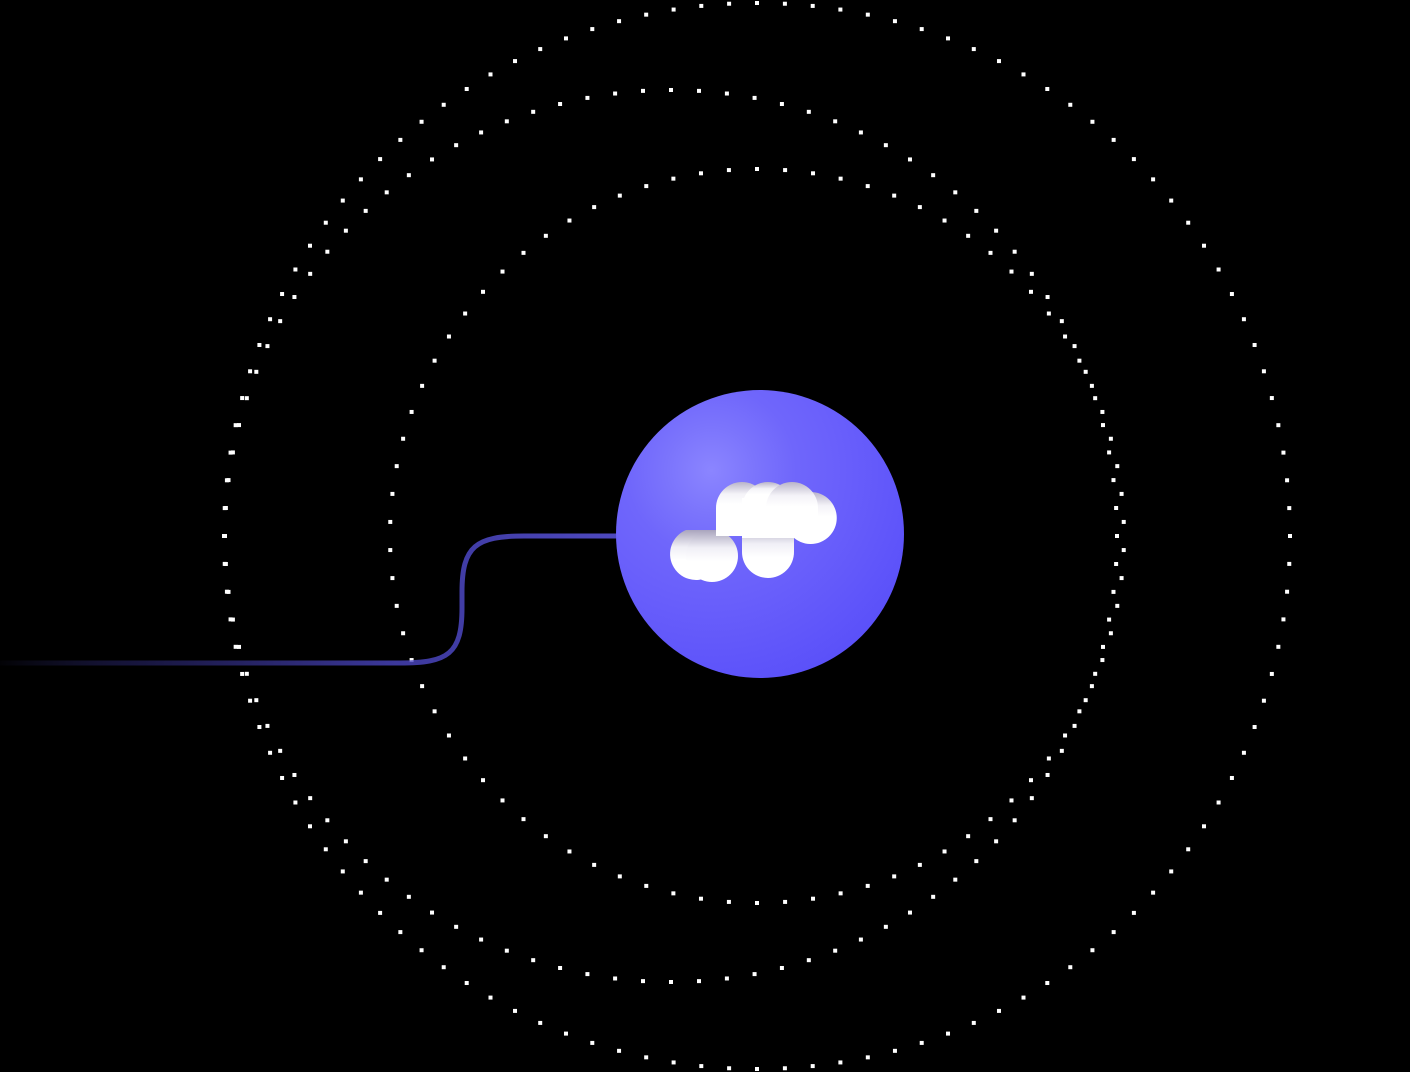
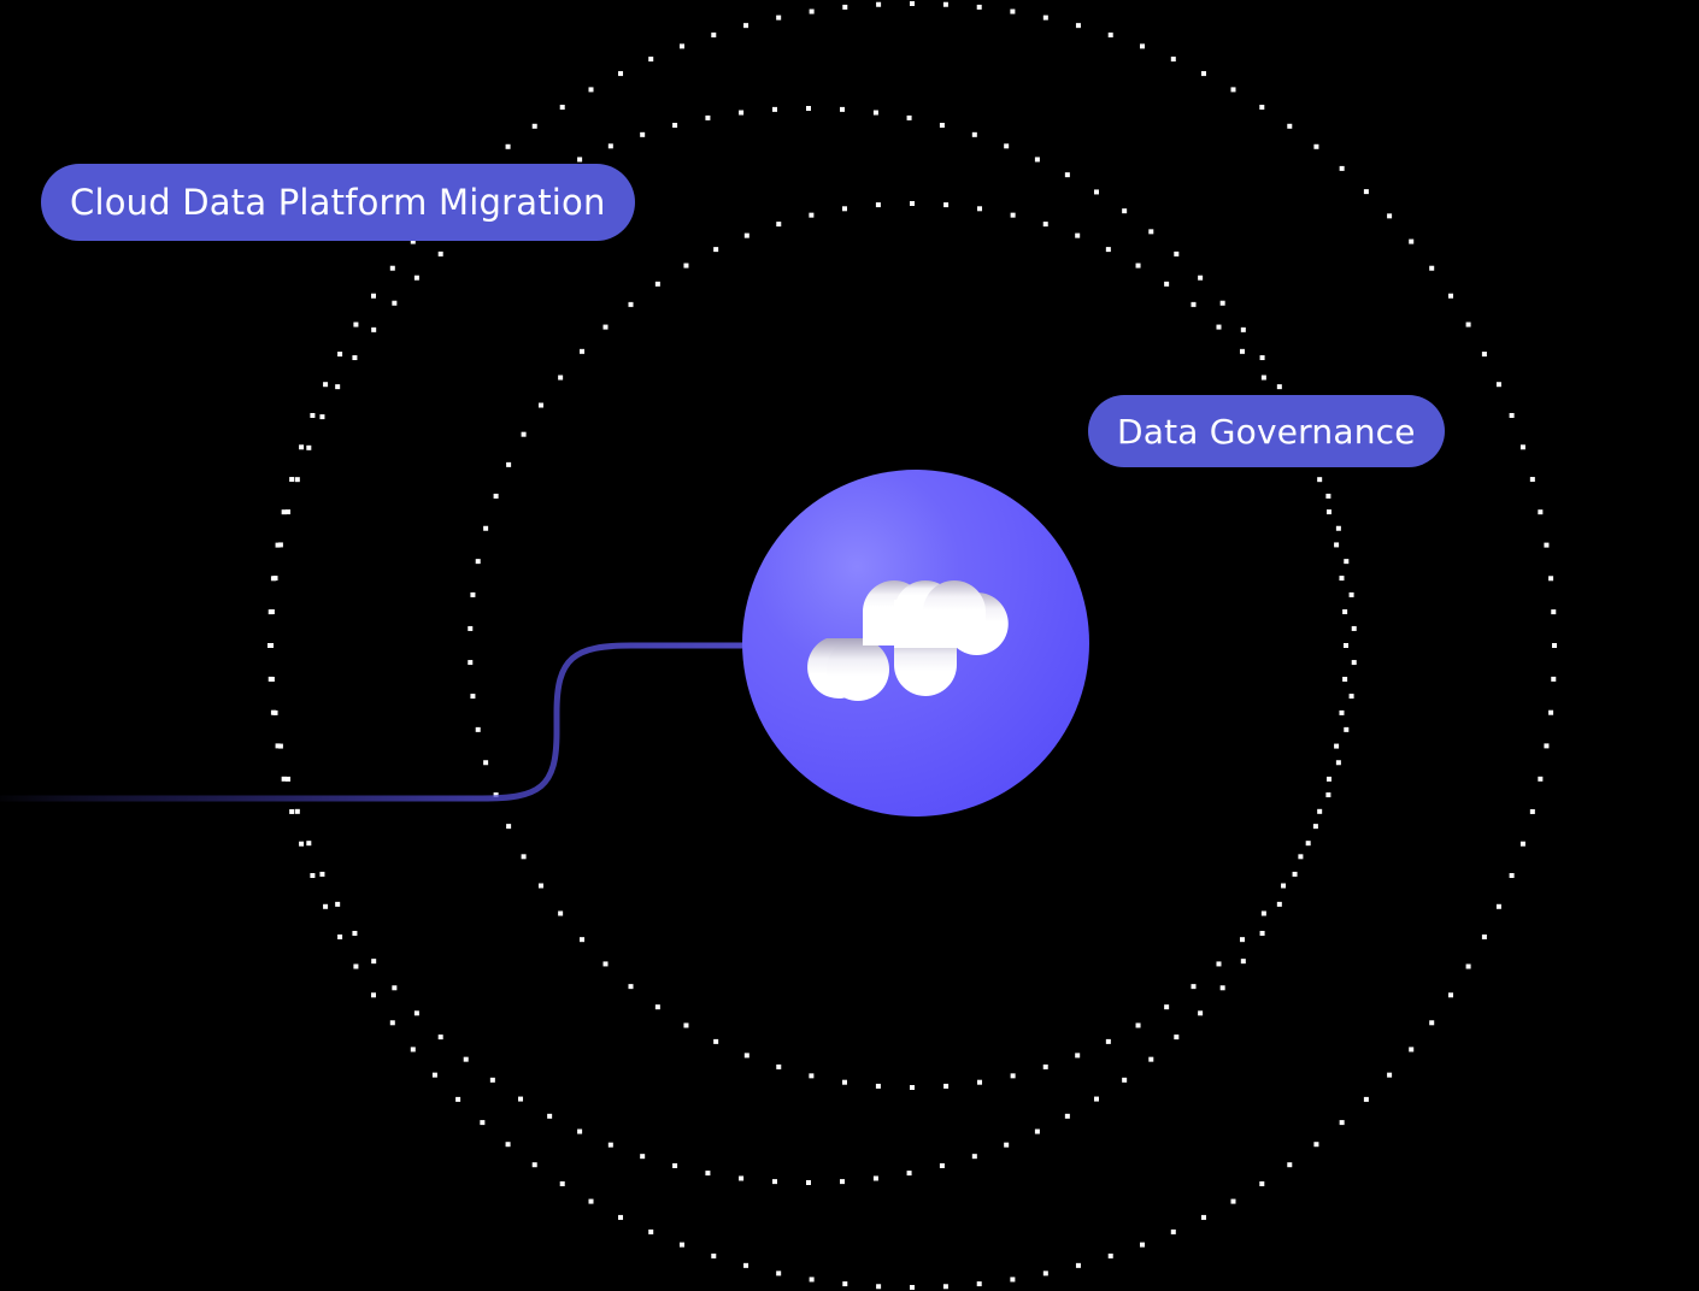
+ Cloud Data Platform Migration
+ Data Governance
